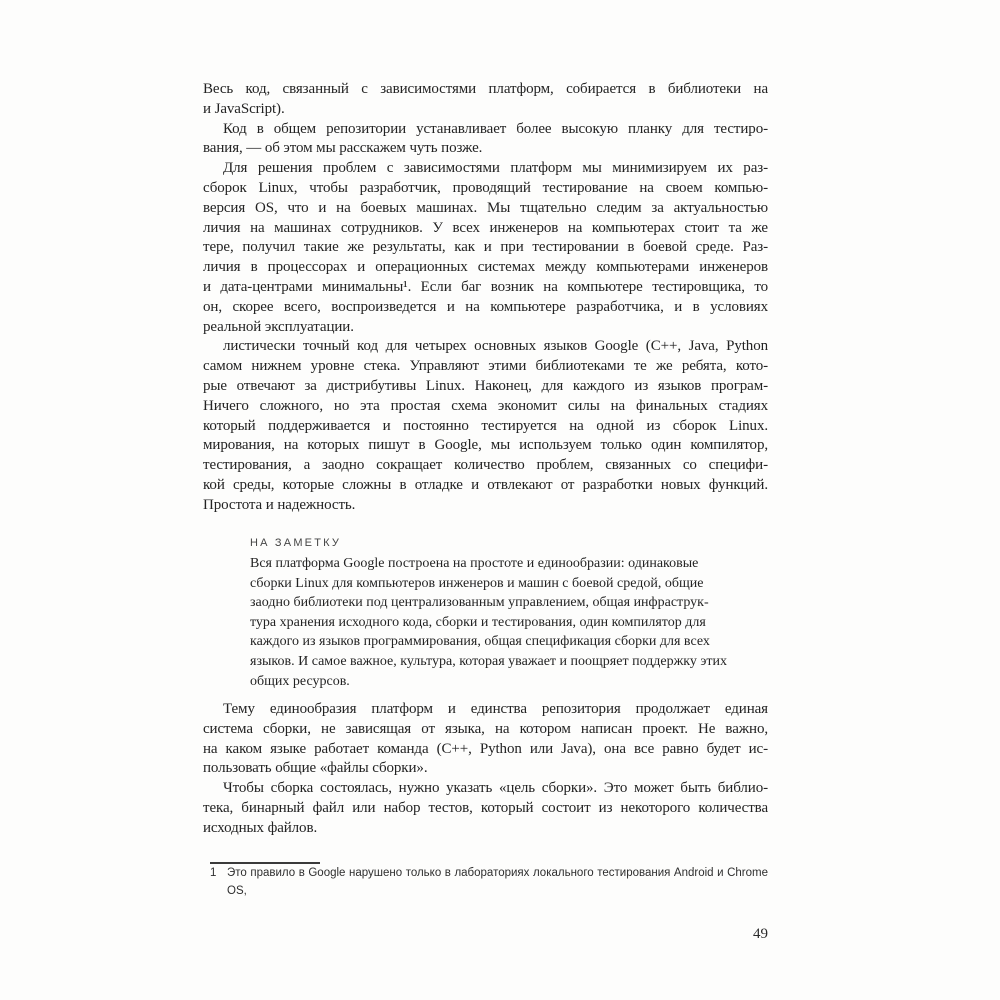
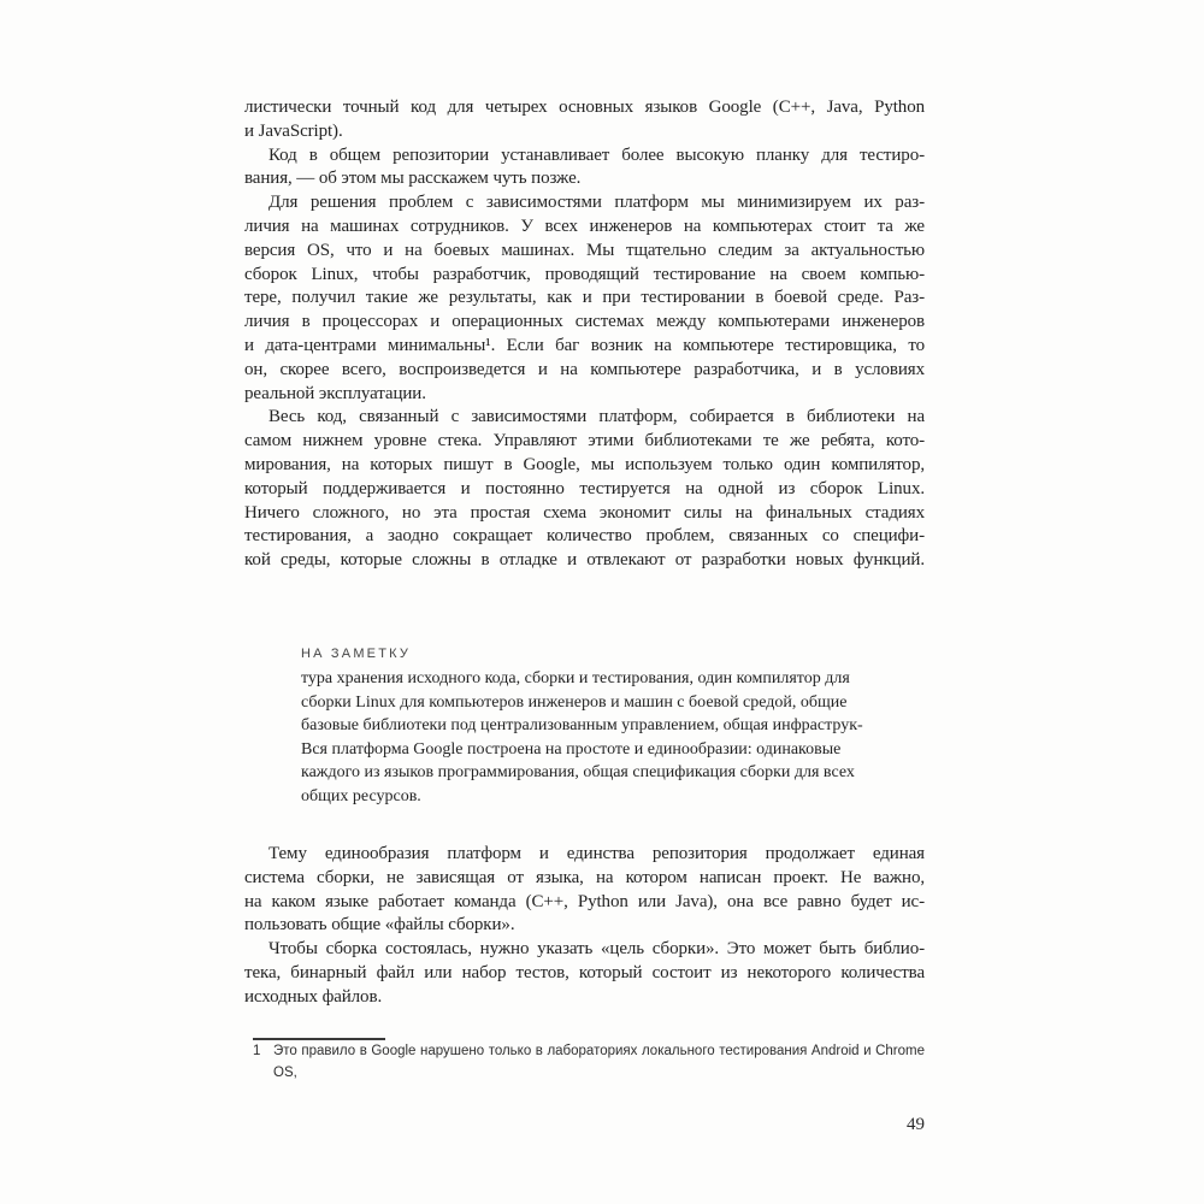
- Весь код, связанный с зависимостями платформ, собирается в библиотеки на
+ листически точный код для четырех основных языков Google (C++, Java, Python
  и JavaScript).
  Код в общем репозитории устанавливает более высокую планку для тестиро-
  вания, — об этом мы расскажем чуть позже.
  Для решения проблем с зависимостями платформ мы минимизируем их раз-
- сборок Linux, чтобы разработчик, проводящий тестирование на своем компью-
+ личия на машинах сотрудников. У всех инженеров на компьютерах стоит та же
  версия OS, что и на боевых машинах. Мы тщательно следим за актуальностью
- личия на машинах сотрудников. У всех инженеров на компьютерах стоит та же
+ сборок Linux, чтобы разработчик, проводящий тестирование на своем компью-
  тере, получил такие же результаты, как и при тестировании в боевой среде. Раз-
  личия в процессорах и операционных системах между компьютерами инженеров
  и дата-центрами минимальны¹. Если баг возник на компьютере тестировщика, то
  он, скорее всего, воспроизведется и на компьютере разработчика, и в условиях
  реальной эксплуатации.
- листически точный код для четырех основных языков Google (C++, Java, Python
+ Весь код, связанный с зависимостями платформ, собирается в библиотеки на
  самом нижнем уровне стека. Управляют этими библиотеками те же ребята, кото-
- рые отвечают за дистрибутивы Linux. Наконец, для каждого из языков програм-
- Ничего сложного, но эта простая схема экономит силы на финальных стадиях
+ мирования, на которых пишут в Google, мы используем только один компилятор,
  который поддерживается и постоянно тестируется на одной из сборок Linux.
- мирования, на которых пишут в Google, мы используем только один компилятор,
+ Ничего сложного, но эта простая схема экономит силы на финальных стадиях
  тестирования, а заодно сокращает количество проблем, связанных со специфи-
  кой среды, которые сложны в отладке и отвлекают от разработки новых функций.
- Простота и надежность.
  НА ЗАМЕТКУ
- Вся платформа Google построена на простоте и единообразии: одинаковые
+ тура хранения исходного кода, сборки и тестирования, один компилятор для
  сборки Linux для компьютеров инженеров и машин с боевой средой, общие
- заодно библиотеки под централизованным управлением, общая инфраструк-
+ базовые библиотеки под централизованным управлением, общая инфраструк-
- тура хранения исходного кода, сборки и тестирования, один компилятор для
+ Вся платформа Google построена на простоте и единообразии: одинаковые
  каждого из языков программирования, общая спецификация сборки для всех
- языков. И самое важное, культура, которая уважает и поощряет поддержку этих
  общих ресурсов.
  Тему единообразия платформ и единства репозитория продолжает единая
  система сборки, не зависящая от языка, на котором написан проект. Не важно,
  на каком языке работает команда (C++, Python или Java), она все равно будет ис-
  пользовать общие «файлы сборки».
  Чтобы сборка состоялась, нужно указать «цель сборки». Это может быть библио-
  тека, бинарный файл или набор тестов, который состоит из некоторого количества
  исходных файлов.
  1
  Это правило в Google нарушено только в лабораториях локального тестирования Android и Chrome OS,
  49
